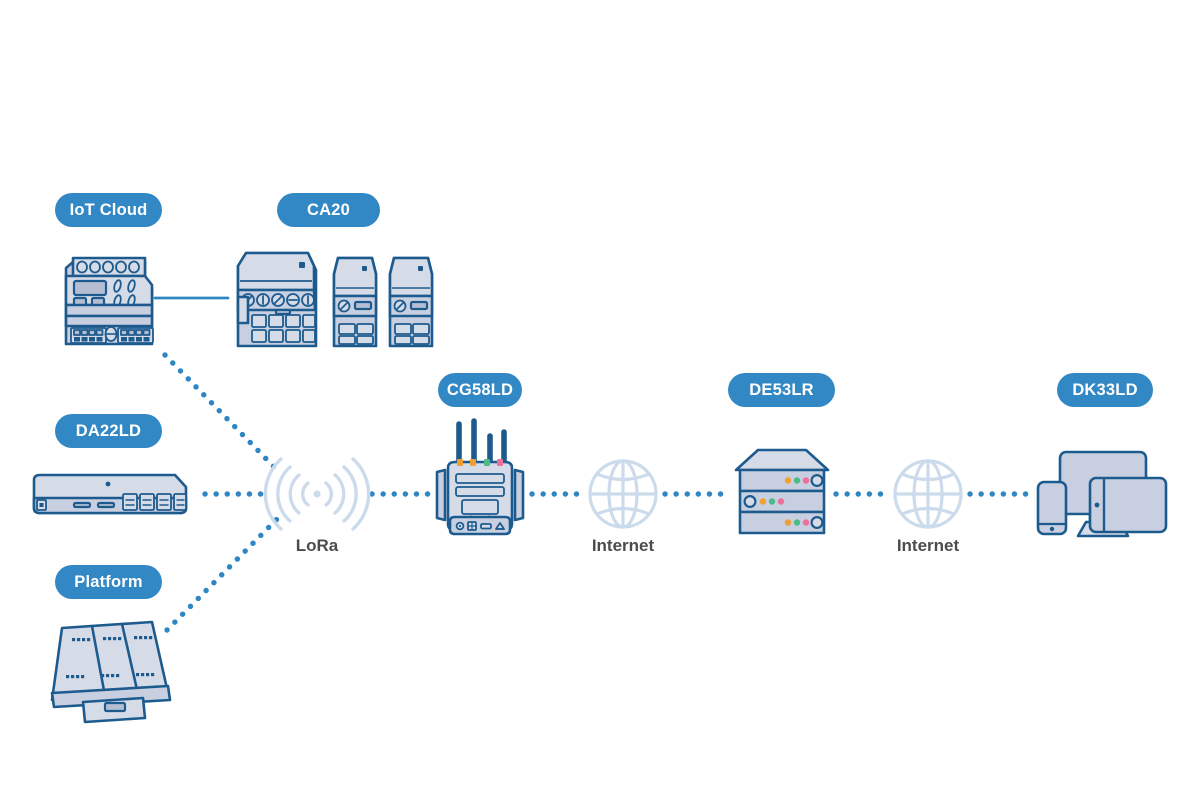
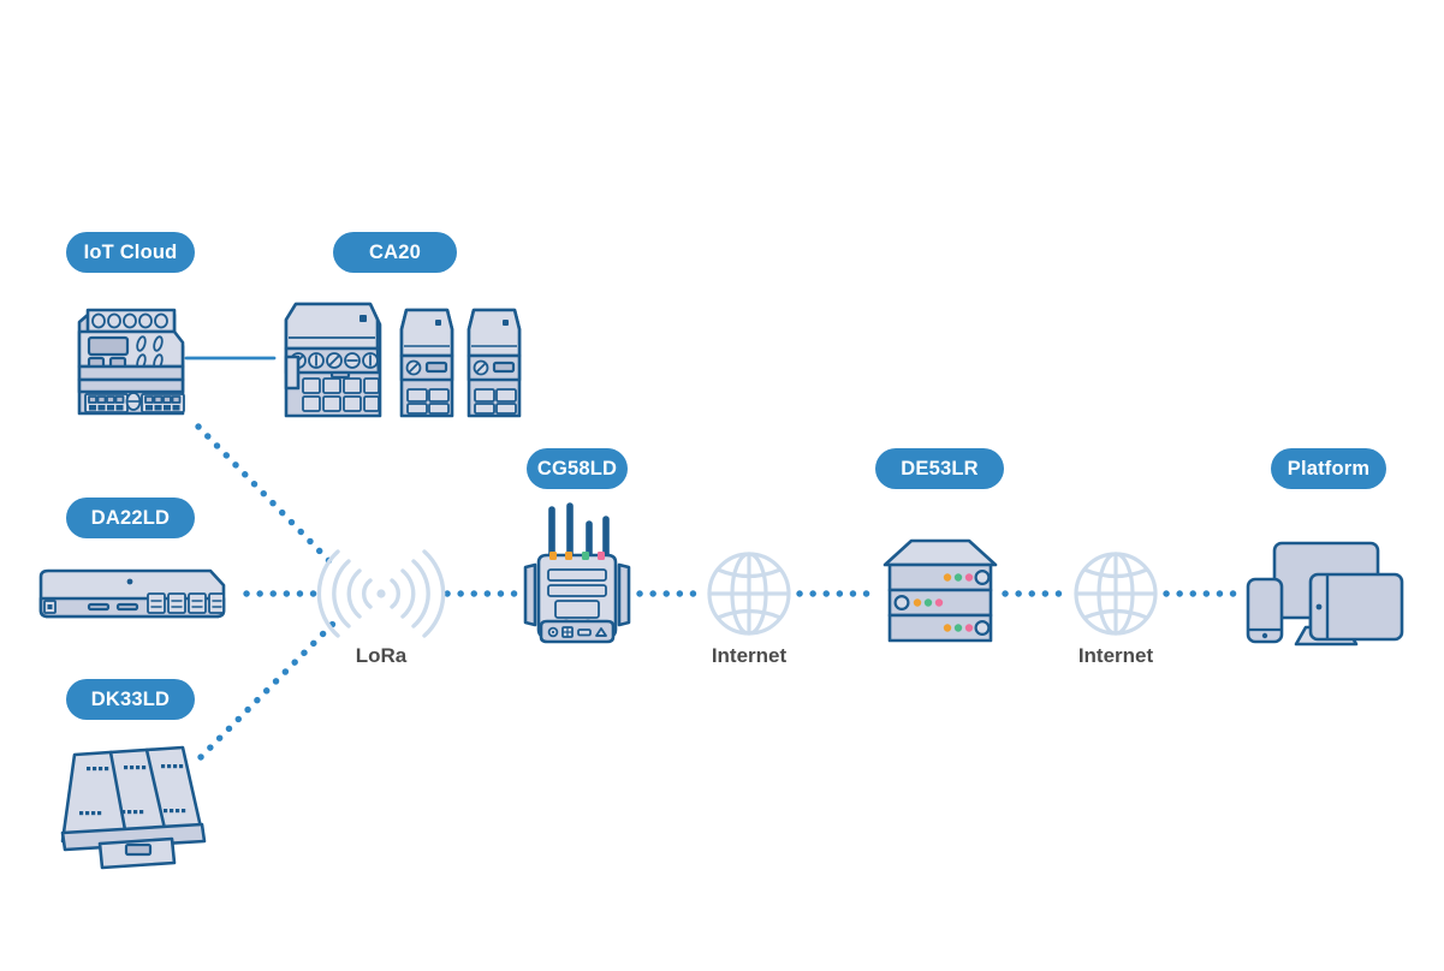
  IoT Cloud
  CA20
  DA22LD
- Platform
+ DK33LD
  CG58LD
  DE53LR
- DK33LD
+ Platform
  LoRa
  Internet
  Internet
